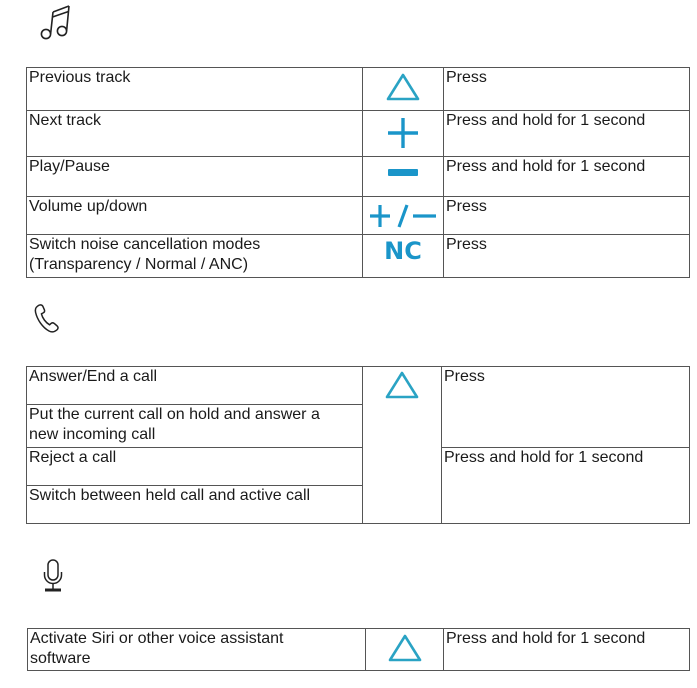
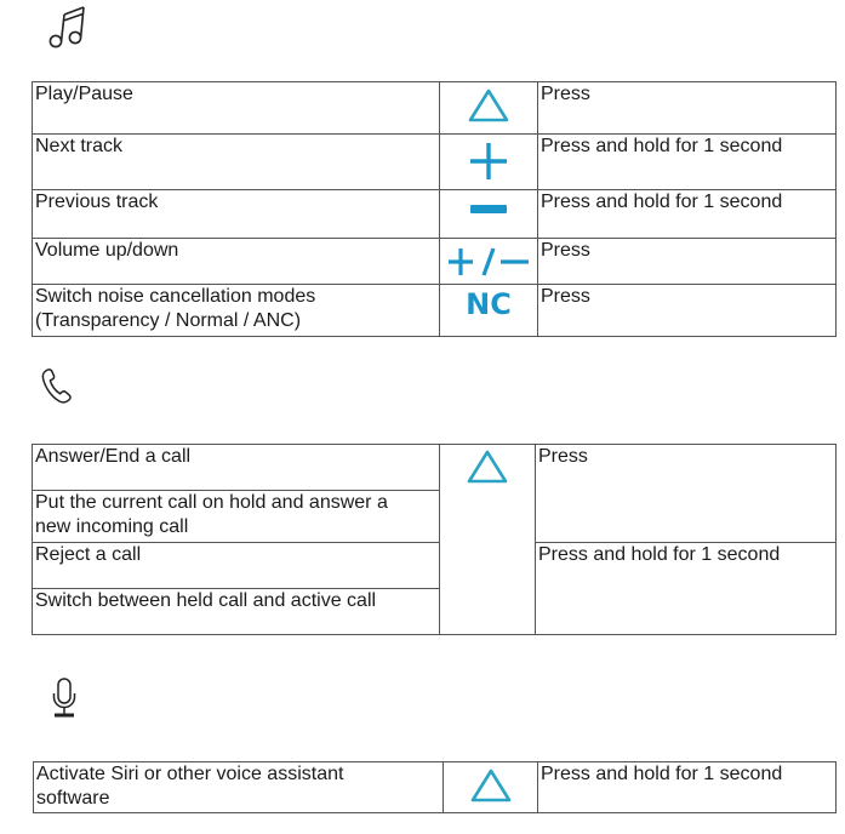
- Previous track		Press
+ Play/Pause		Press
  Next track		Press and hold for 1 second
- Play/Pause		Press and hold for 1 second
+ Previous track		Press and hold for 1 second
  Volume up/down		Press
  Switch noise cancellation modes (Transparency / Normal / ANC)	NC	Press
  Answer/End a call		Press
  Put the current call on hold and answer a new incoming call
  Reject a call	Press and hold for 1 second
  Switch between held call and active call
  Activate Siri or other voice assistant software		Press and hold for 1 second
